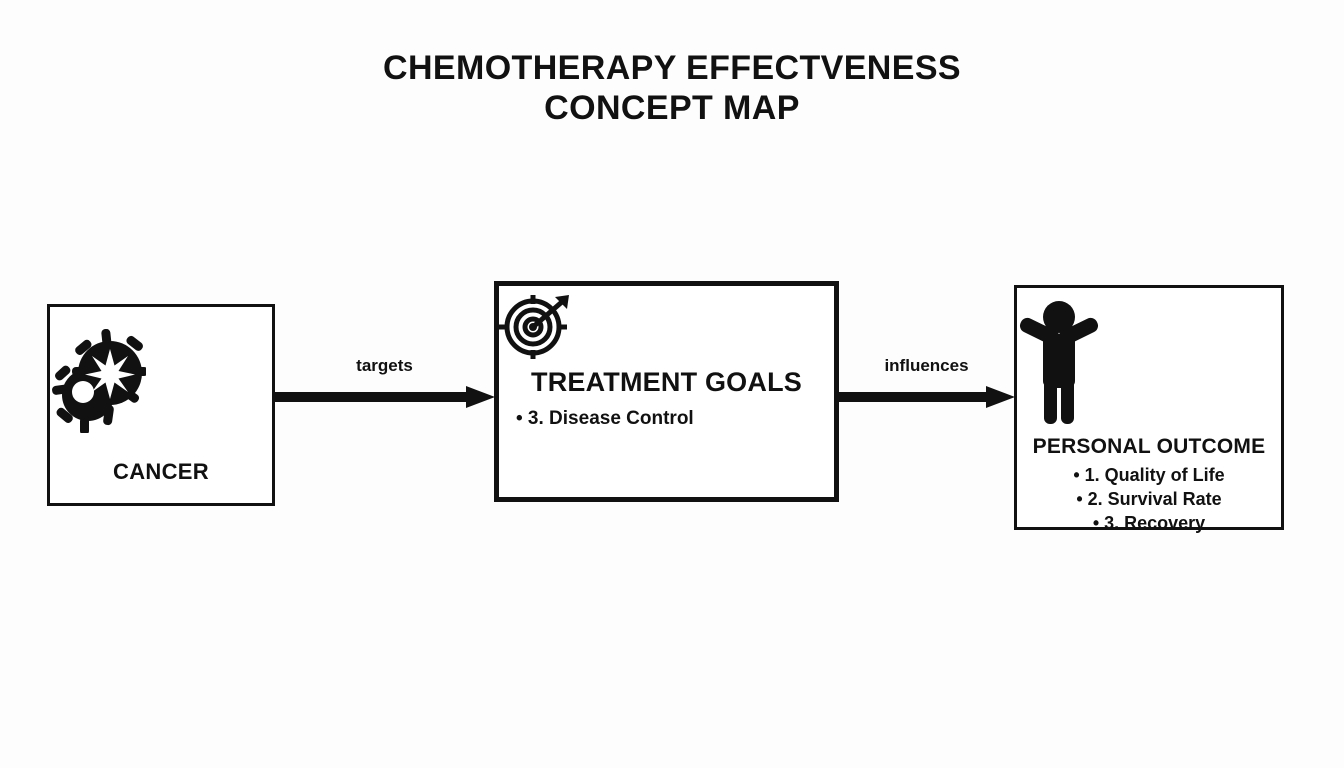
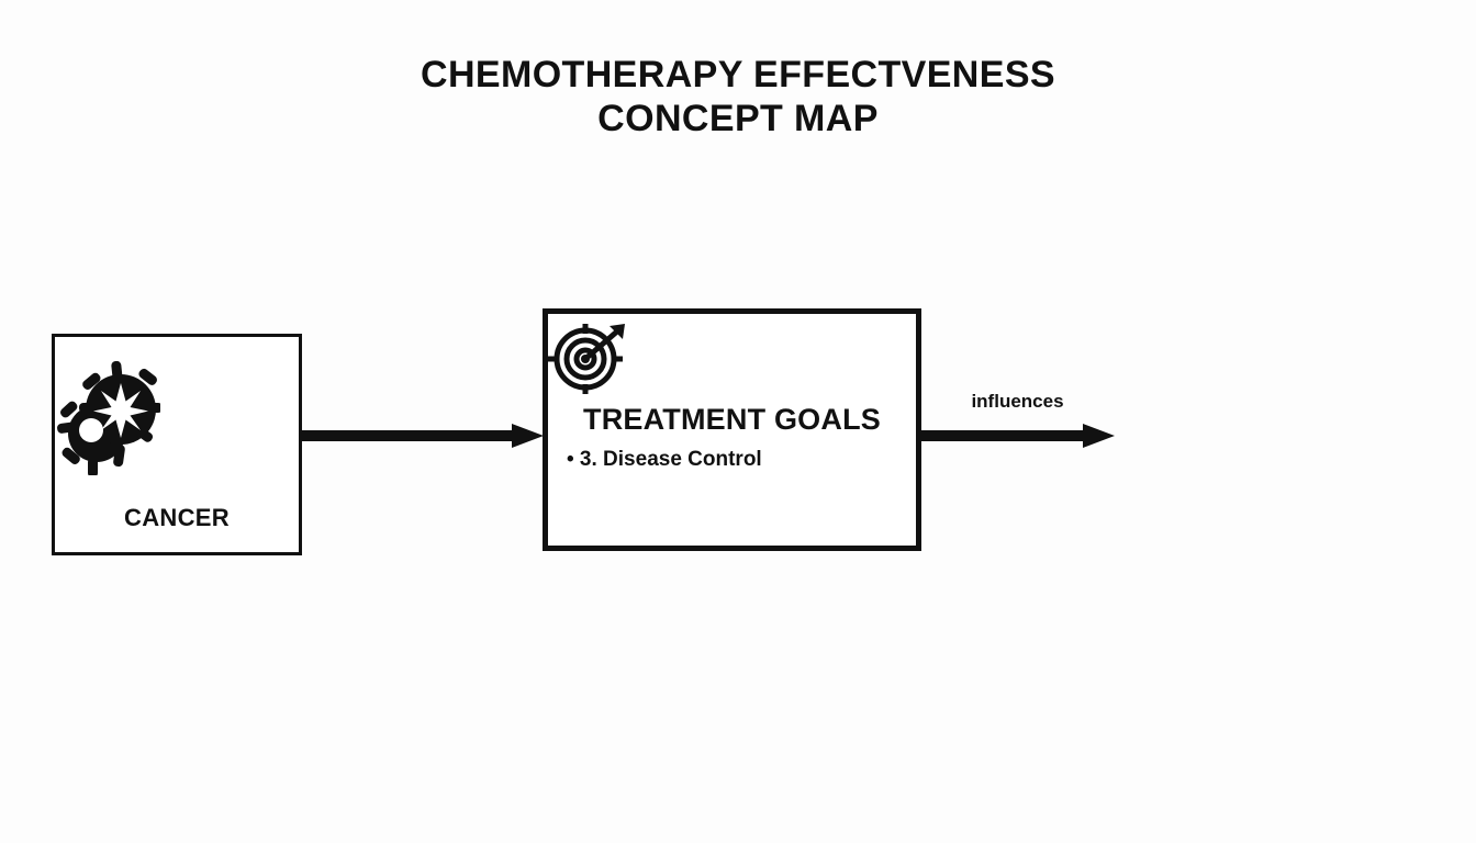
  CHEMOTHERAPY EFFECTVENESS
  CONCEPT MAP
  CANCER
  TREATMENT GOALS
  • 3. Disease Control
- PERSONAL OUTCOME
- • 1. Quality of Life
- • 2. Survival Rate
- • 3. Recovery
- targets
  influences
